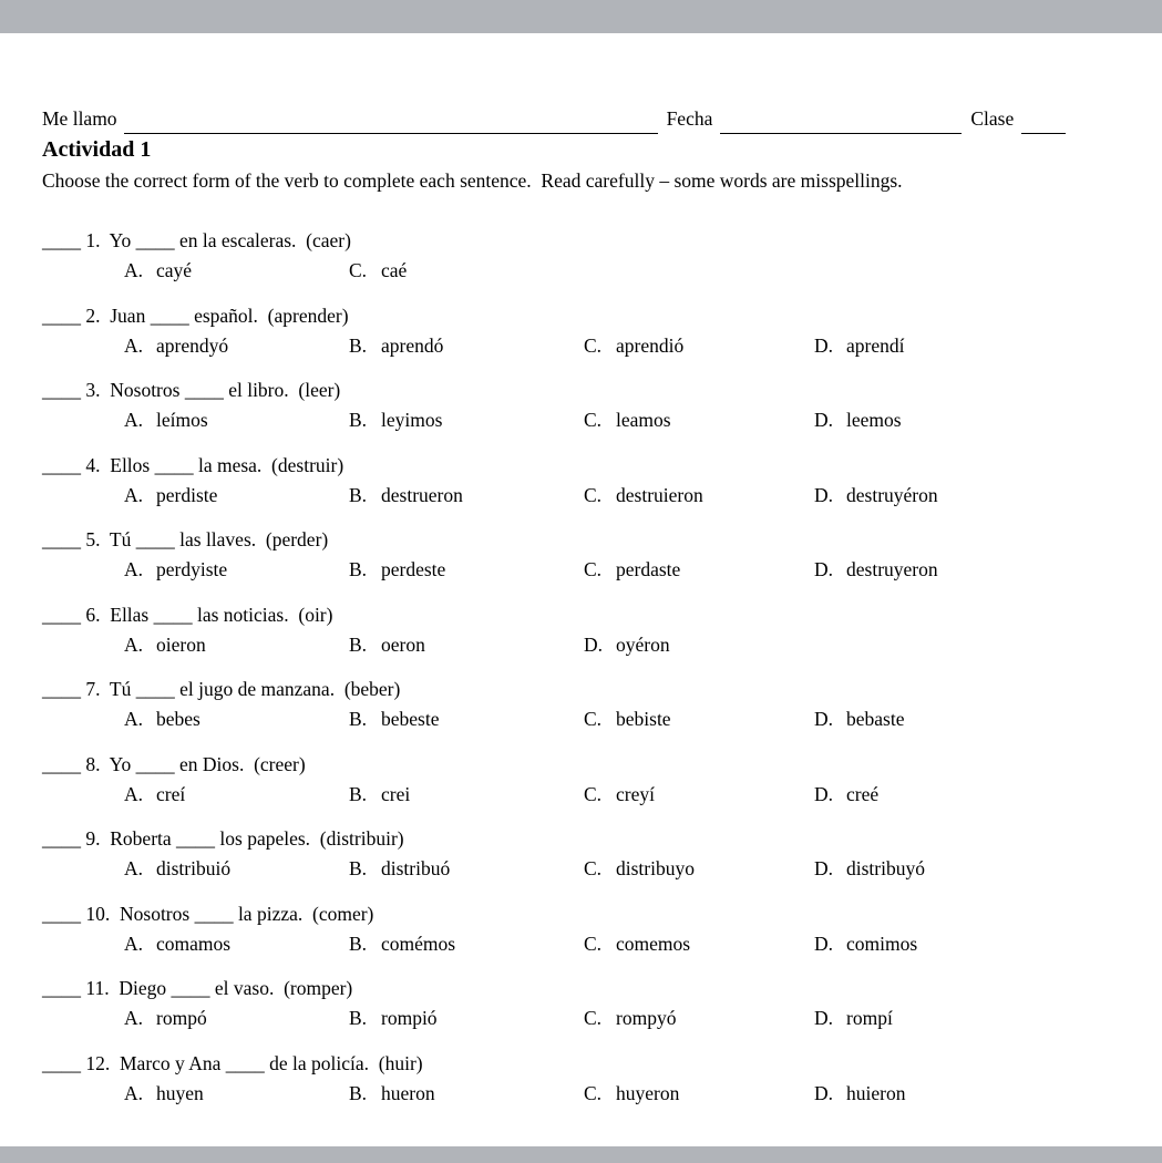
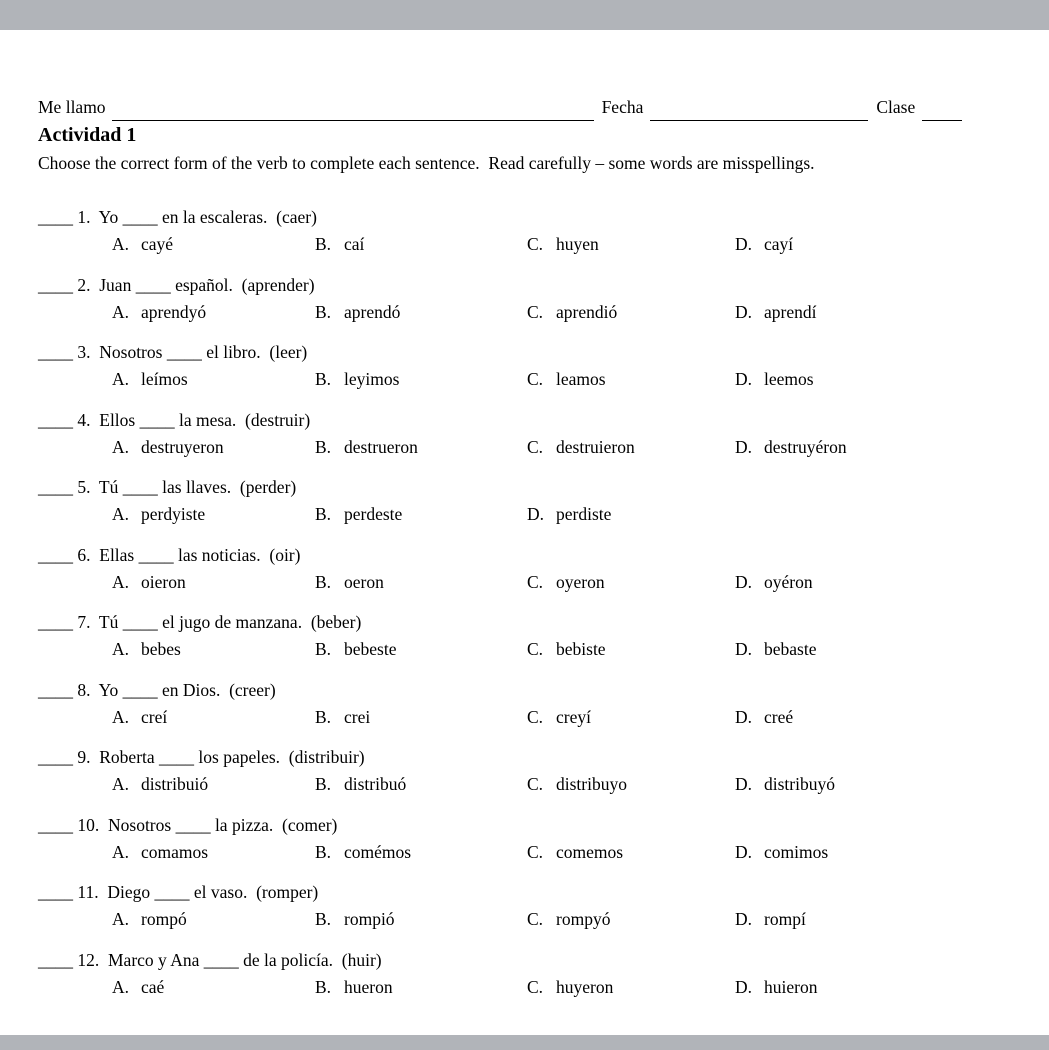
  Me llamo
  Fecha
  Clase
  Actividad 1
  Choose the correct form of the verb to complete each sentence. Read carefully – some words are misspellings.
  ____ 1. Yo ____ en la escaleras. (caer)
  A. cayé
+ B. caí
- C. caé
+ C. huyen
+ D. cayí
  ____ 2. Juan ____ español. (aprender)
  A. aprendyó
  B. aprendó
  C. aprendió
  D. aprendí
  ____ 3. Nosotros ____ el libro. (leer)
  A. leímos
  B. leyimos
  C. leamos
  D. leemos
  ____ 4. Ellos ____ la mesa. (destruir)
- A. perdiste
+ A. destruyeron
  B. destrueron
  C. destruieron
  D. destruyéron
  ____ 5. Tú ____ las llaves. (perder)
  A. perdyiste
  B. perdeste
- C. perdaste
- D. destruyeron
+ D. perdiste
  ____ 6. Ellas ____ las noticias. (oir)
  A. oieron
  B. oeron
+ C. oyeron
  D. oyéron
  ____ 7. Tú ____ el jugo de manzana. (beber)
  A. bebes
  B. bebeste
  C. bebiste
  D. bebaste
  ____ 8. Yo ____ en Dios. (creer)
  A. creí
  B. crei
  C. creyí
  D. creé
  ____ 9. Roberta ____ los papeles. (distribuir)
  A. distribuió
  B. distribuó
  C. distribuyo
  D. distribuyó
  ____ 10. Nosotros ____ la pizza. (comer)
  A. comamos
  B. comémos
  C. comemos
  D. comimos
  ____ 11. Diego ____ el vaso. (romper)
  A. rompó
  B. rompió
  C. rompyó
  D. rompí
  ____ 12. Marco y Ana ____ de la policía. (huir)
- A. huyen
+ A. caé
  B. hueron
  C. huyeron
  D. huieron
